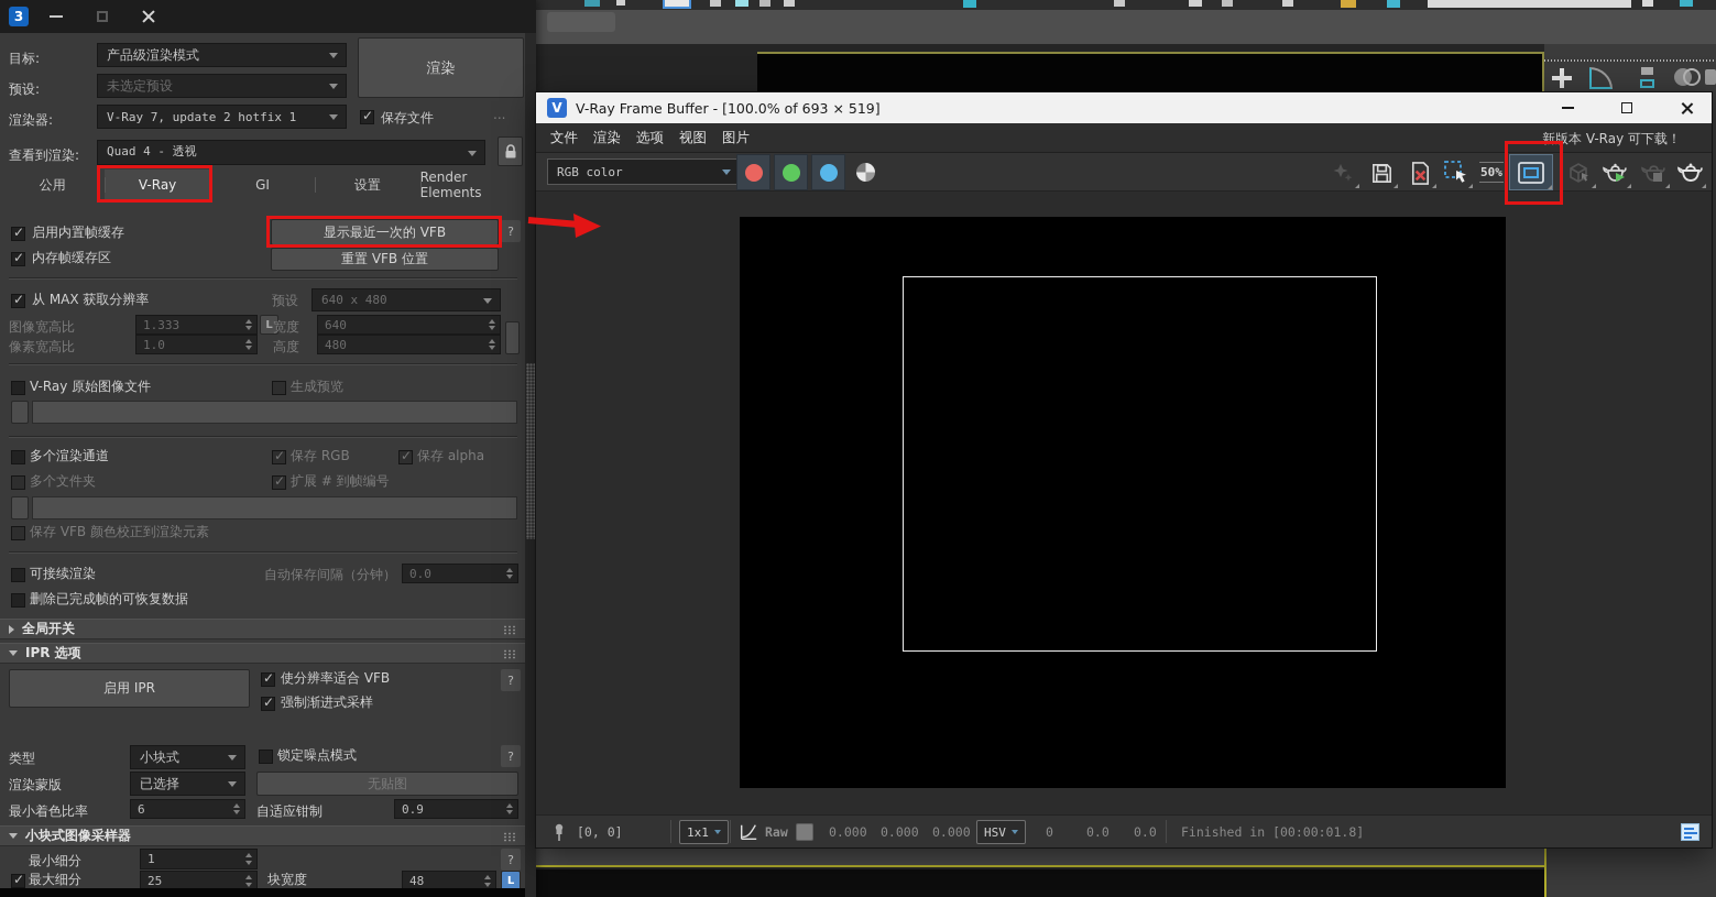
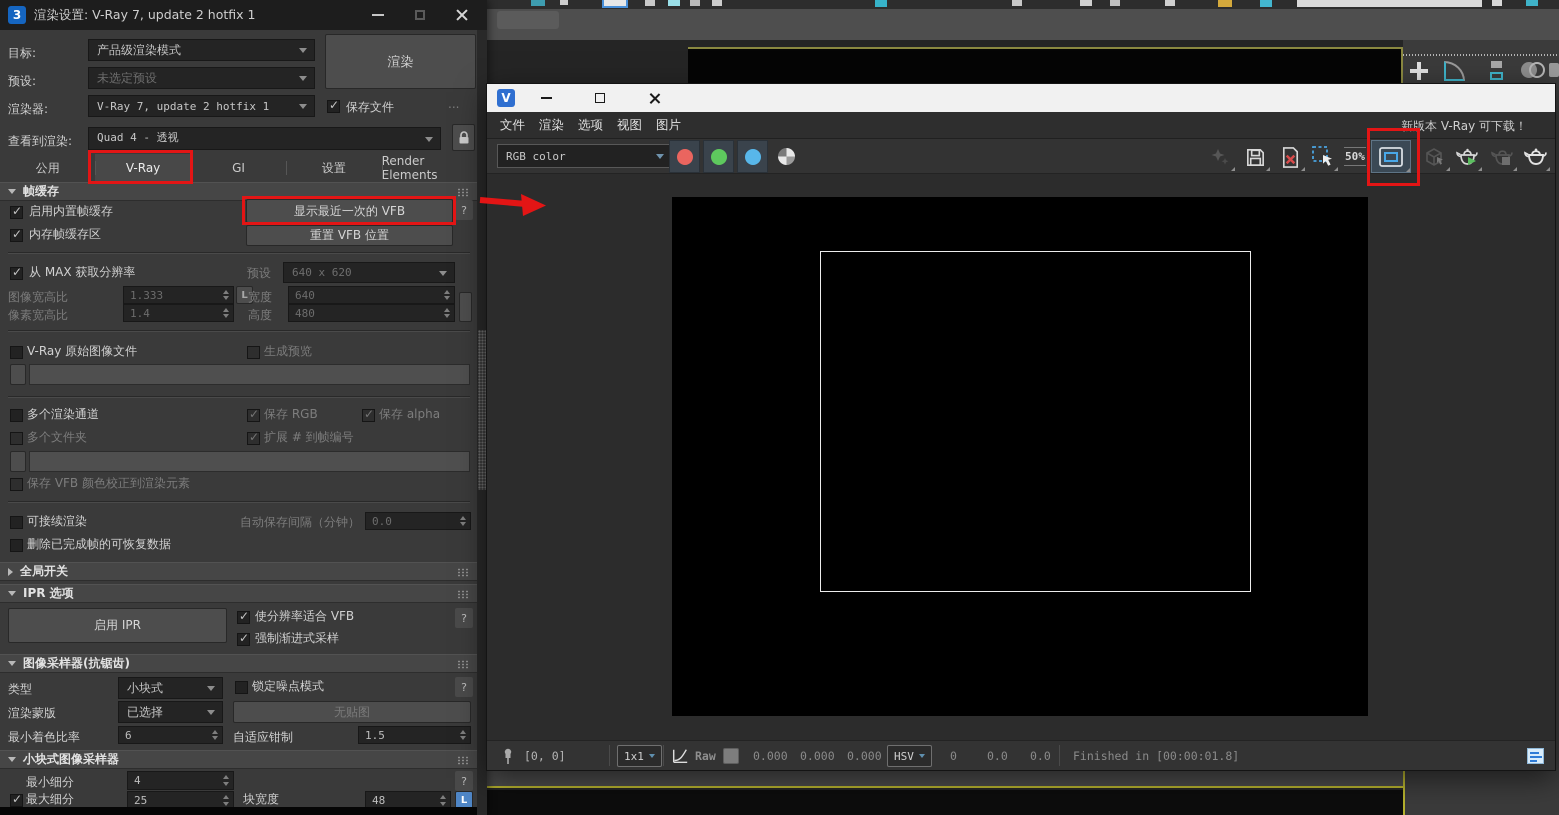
  3
+ 渲染设置: V-Ray 7, update 2 hotfix 1
  目标:
  产品级渲染模式
  渲染
  预设:
  未选定预设
  渲染器:
  V-Ray 7, update 2 hotfix 1
  保存文件
  ...
  查看到渲染:
  Quad 4 - 透视
  公用
  V-Ray
  GI
  设置
  Render Elements
+ 帧缓存
  启用内置帧缓存
  显示最近一次的 VFB
  ?
  内存帧缓存区
  重置 VFB 位置
  从 MAX 获取分辨率
  预设
- 640 x 480
+ 640 x 620
  图像宽高比
  1.333
  L
  宽度
  640
  像素宽高比
- 1.0
+ 1.4
  高度
  480
  V-Ray 原始图像文件
  生成预览
  多个渲染通道
  保存 RGB
  保存 alpha
  多个文件夹
  扩展 # 到帧编号
  保存 VFB 颜色校正到渲染元素
  可接续渲染
  自动保存间隔（分钟）
  0.0
  删除已完成帧的可恢复数据
  全局开关
  IPR 选项
  启用 IPR
  使分辨率适合 VFB
  ?
  强制渐进式采样
+ 图像采样器(抗锯齿)
  类型
  小块式
  锁定噪点模式
  ?
  渲染蒙版
  已选择
  无贴图
  最小着色比率
  6
  自适应钳制
- 0.9
+ 1.5
  小块式图像采样器
  最小细分
- 1
+ 4
  ?
  最大细分
  25
  块宽度
  48
  L
  V
- V-Ray Frame Buffer - [100.0% of 693 × 519]
  文件
  渲染
  选项
  视图
  图片
  新版本 V-Ray 可下载！
  RGB color
  50%
  [0, 0]
  1x1
  Raw
  0.000
  0.000
  0.000
  HSV
  0
  0.0
  0.0
  Finished in [00:00:01.8]
